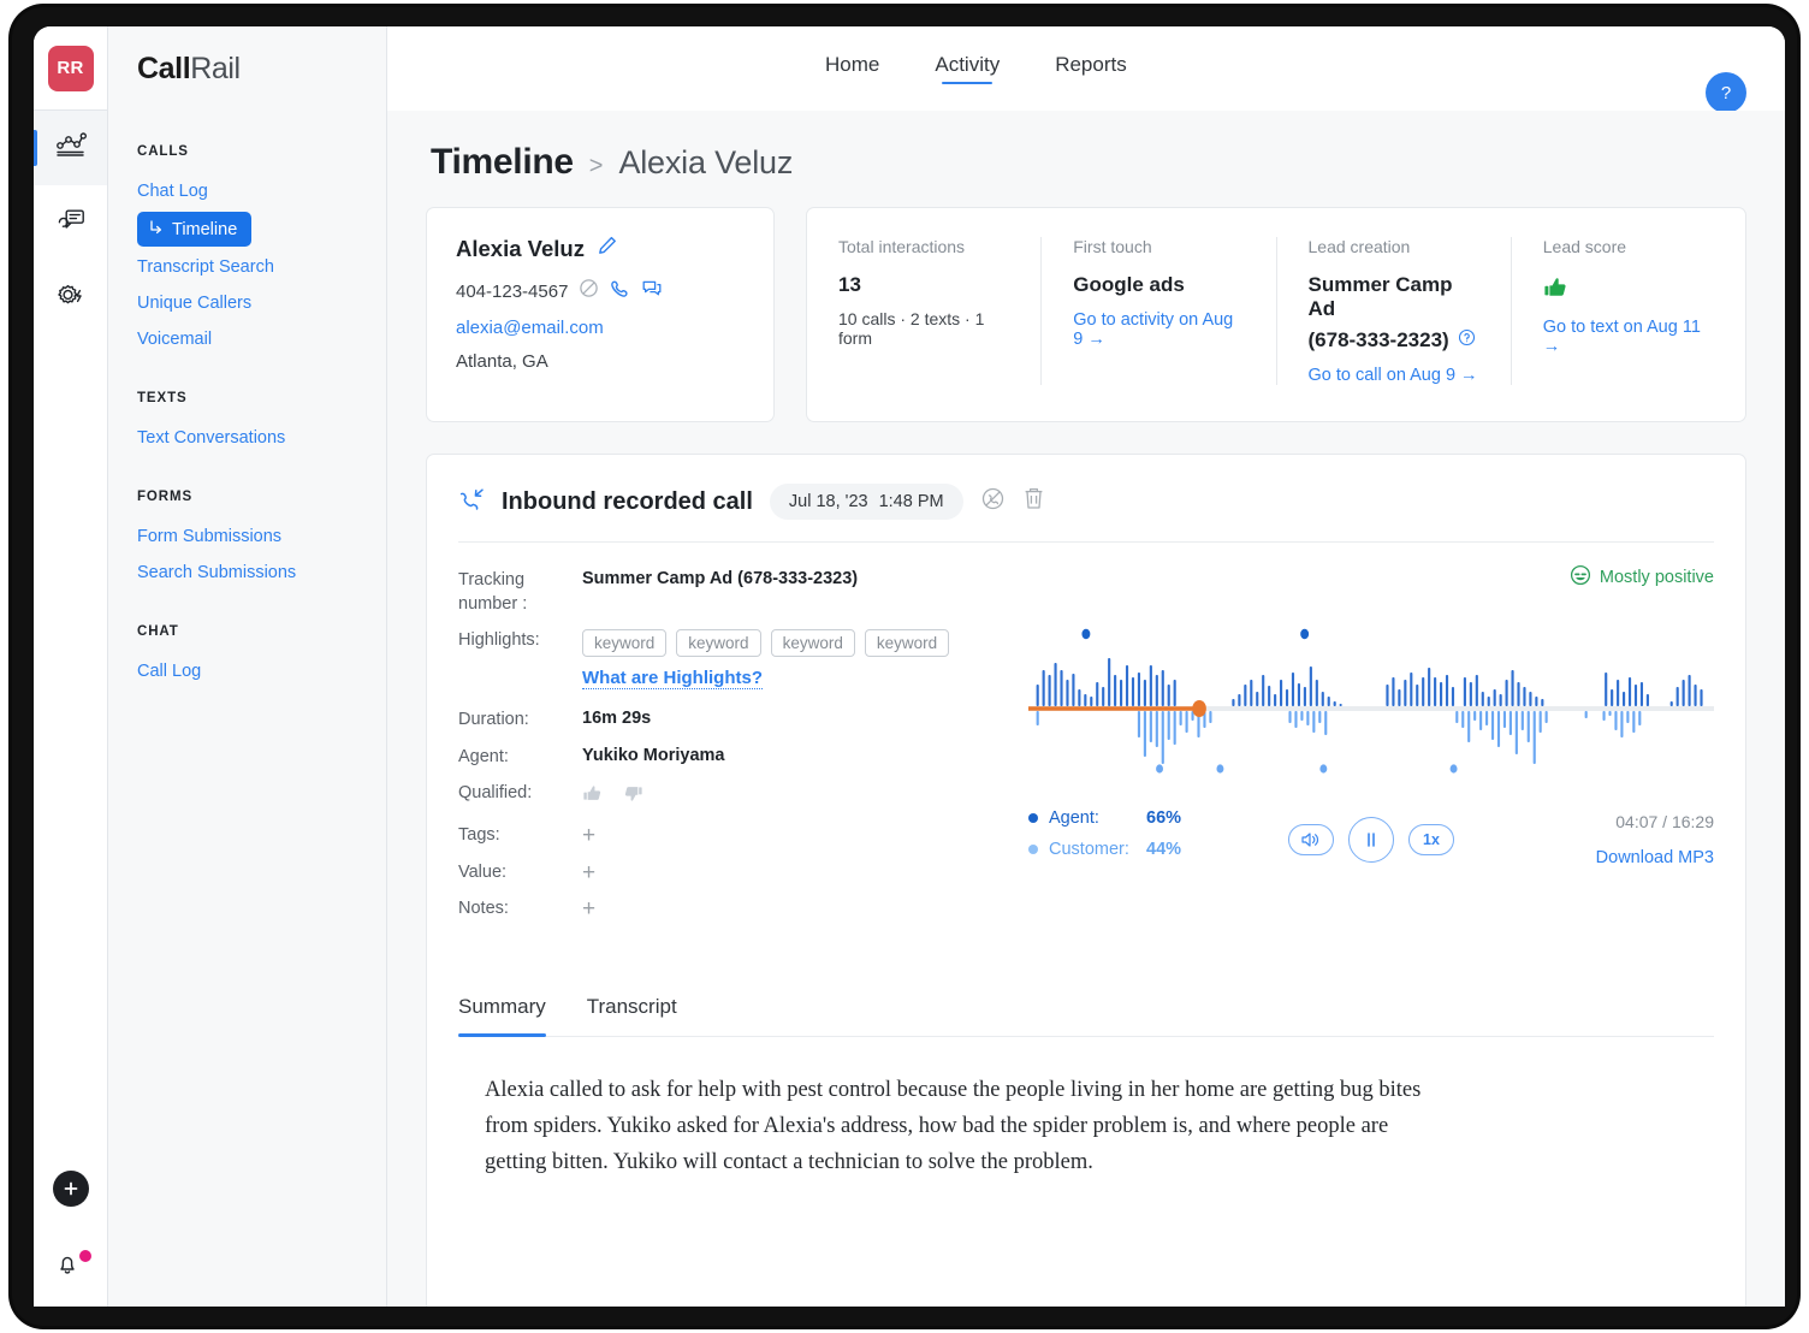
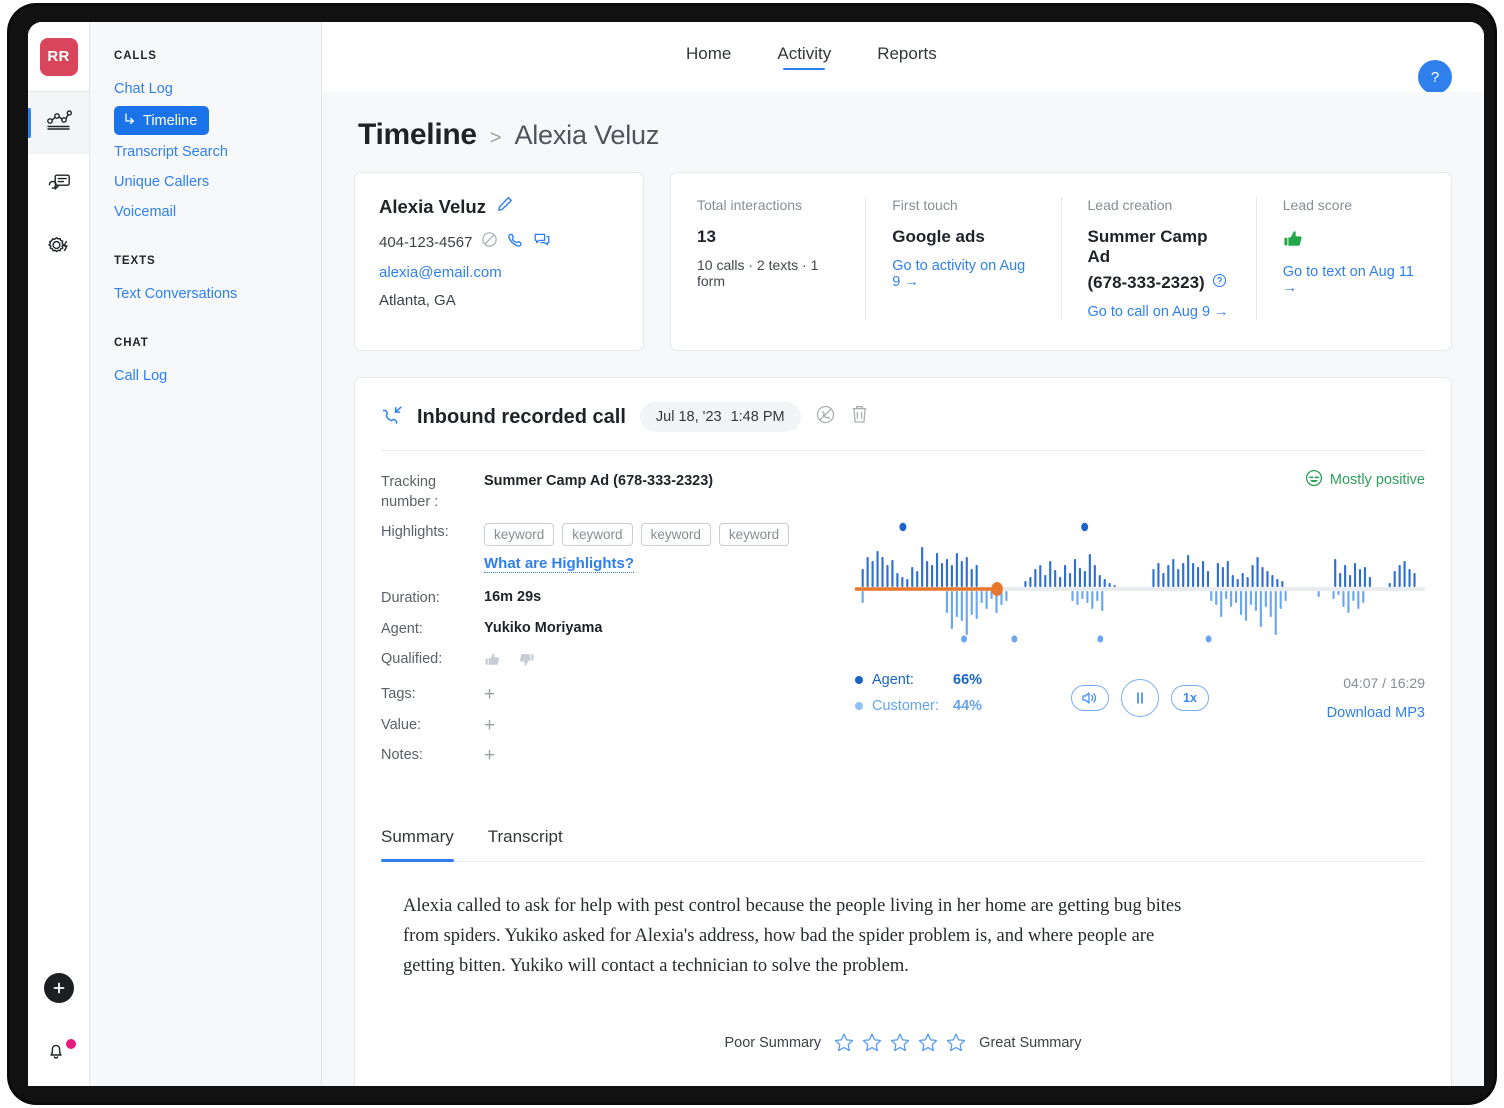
  RR
- CallRail
  CALLS
  Chat Log
  Timeline
  Transcript Search
  Unique Callers
  Voicemail
  TEXTS
  Text Conversations
- FORMS
- Form Submissions
- Search Submissions
  CHAT
  Call Log
  Home
  Activity
  Reports
  ?
  Timeline
  >
  Alexia Veluz
  Alexia Veluz
  404-123-4567
  alexia@email.com
  Atlanta, GA
  Total interactions
  13
  10 calls · 2 texts · 1 form
  First touch
  Google ads
  Go to activity on Aug 9 →
  Lead creation
  Summer Camp Ad
  (678-333-2323)
  Go to call on Aug 9 →
  Lead score
  Go to text on Aug 11 →
  Inbound recorded call
  Jul 18, '23
  1:48 PM
  Tracking number :
  Summer Camp Ad (678-333-2323)
  Highlights:
  keyword
  keyword
  keyword
  keyword
  What are Highlights?
  Duration:
  16m 29s
  Agent:
  Yukiko Moriyama
  Qualified:
  Tags:
  +
  Value:
  +
  Notes:
  +
  Mostly positive
  Agent:
  66%
  Customer:
  44%
  1x
  04:07 / 16:29
  Download MP3
  Summary
  Transcript
  Alexia called to ask for help with pest control because the people living in her home are getting bug bites from spiders. Yukiko asked for Alexia's address, how bad the spider problem is, and where people are getting bitten. Yukiko will contact a technician to solve the problem.
+ Poor Summary
+ Great Summary
